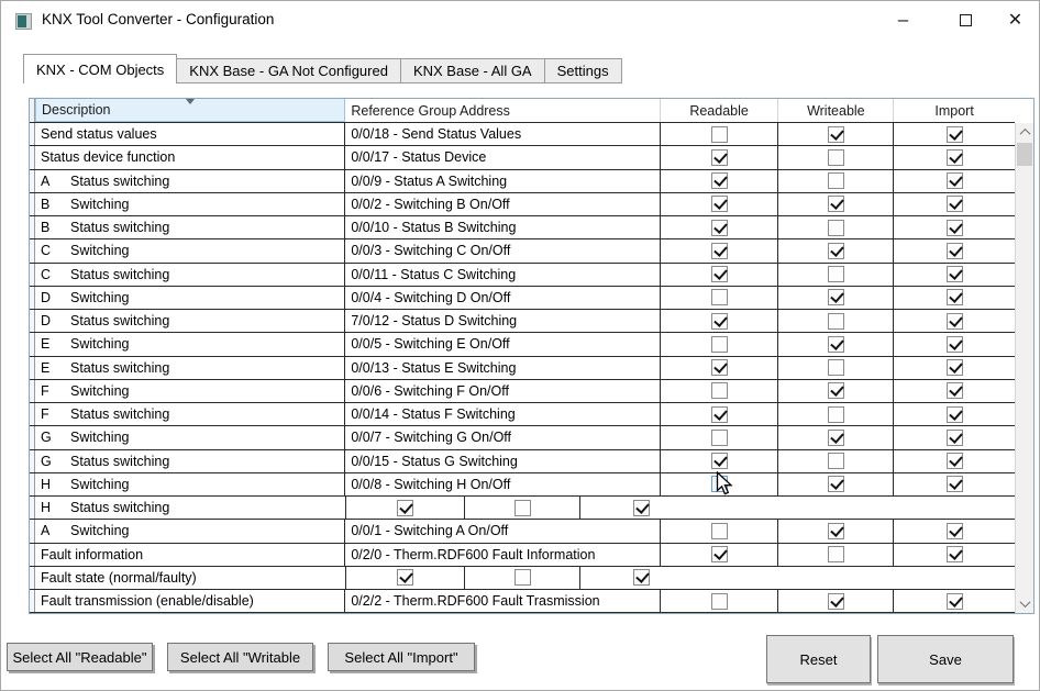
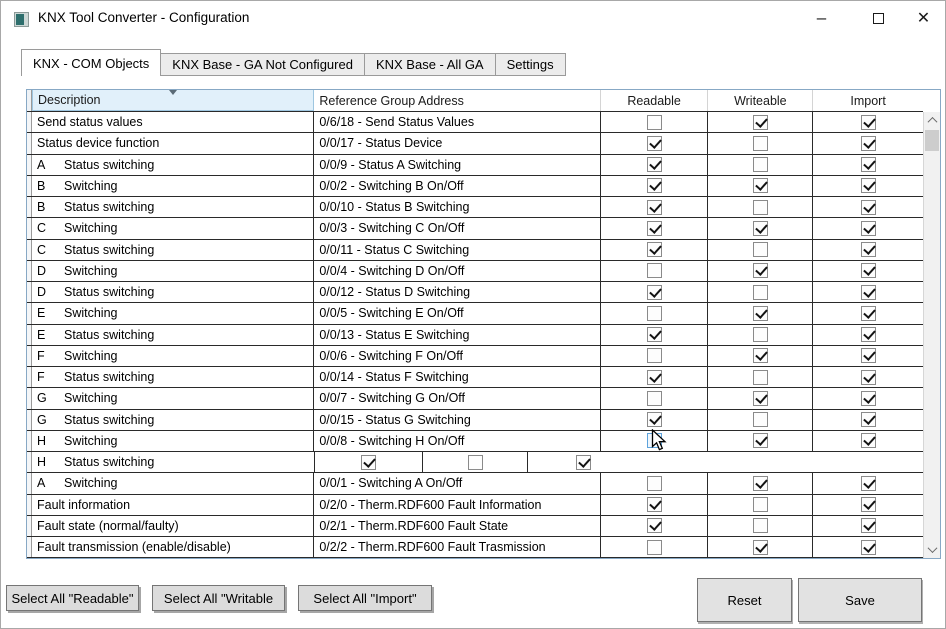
  KNX Tool Converter - Configuration
  –
  ✕
  KNX - COM Objects
  KNX Base - GA Not Configured
  KNX Base - All GA
  Settings
  Description
  Reference Group Address
  Readable
  Writeable
  Import
  Send status values
- 0/0/18 - Send Status Values
+ 0/6/18 - Send Status Values
  Status device function
  0/0/17 - Status Device
  A
  Status switching
  0/0/9 - Status A Switching
  B
  Switching
  0/0/2 - Switching B On/Off
  B
  Status switching
  0/0/10 - Status B Switching
  C
  Switching
  0/0/3 - Switching C On/Off
  C
  Status switching
  0/0/11 - Status C Switching
  D
  Switching
  0/0/4 - Switching D On/Off
  D
  Status switching
- 7/0/12 - Status D Switching
+ 0/0/12 - Status D Switching
  E
  Switching
  0/0/5 - Switching E On/Off
  E
  Status switching
  0/0/13 - Status E Switching
  F
  Switching
  0/0/6 - Switching F On/Off
  F
  Status switching
  0/0/14 - Status F Switching
  G
  Switching
  0/0/7 - Switching G On/Off
  G
  Status switching
  0/0/15 - Status G Switching
  H
  Switching
  0/0/8 - Switching H On/Off
  H
  Status switching
  A
  Switching
  0/0/1 - Switching A On/Off
  Fault information
  0/2/0 - Therm.RDF600 Fault Information
  Fault state (normal/faulty)
+ 0/2/1 - Therm.RDF600 Fault State
  Fault transmission (enable/disable)
  0/2/2 - Therm.RDF600 Fault Trasmission
  Select All "Readable"
  Select All "Writable
  Select All "Import"
  Reset
  Save
